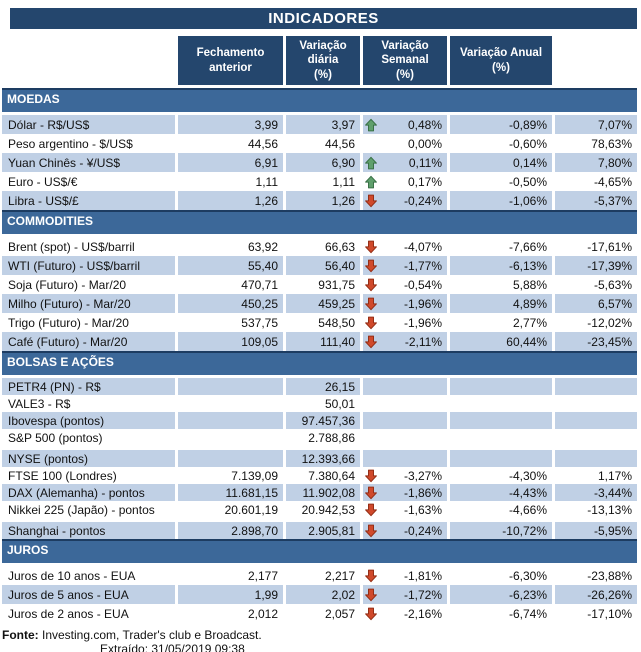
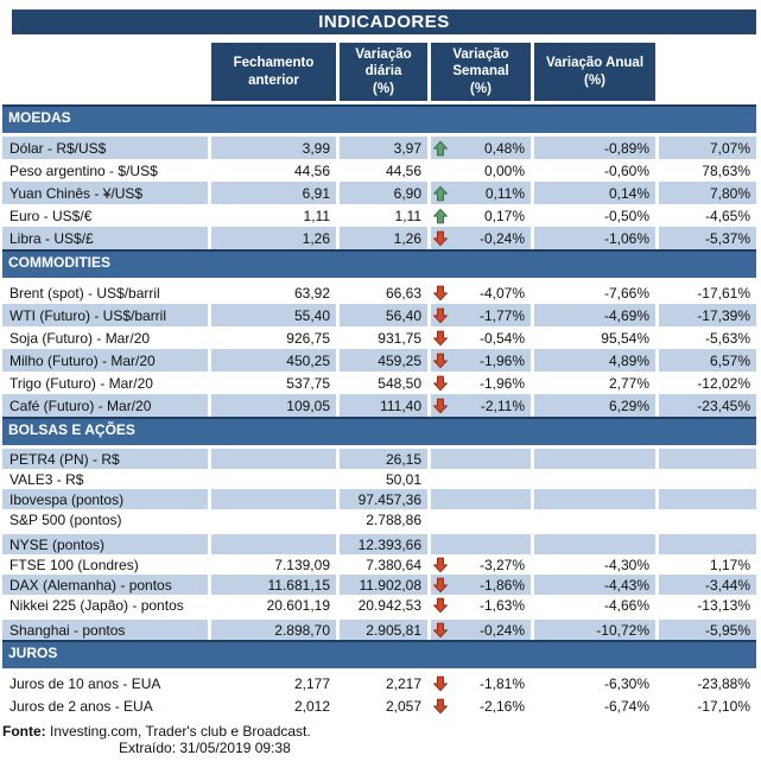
  INDICADORES
  Fechamento
  anterior
  Variação diária
  (%)
  Variação Semanal
  (%)
  Variação Anual
  (%)
  MOEDAS
  Dólar - R$/US$
  3,99
  3,97
  0,48%
  -0,89%
  7,07%
  Peso argentino - $/US$
  44,56
  44,56
  0,00%
  -0,60%
  78,63%
  Yuan Chinês - ¥/US$
  6,91
  6,90
  0,11%
  0,14%
  7,80%
  Euro - US$/€
  1,11
  1,11
  0,17%
  -0,50%
  -4,65%
  Libra - US$/£
  1,26
  1,26
  -0,24%
  -1,06%
  -5,37%
  COMMODITIES
  Brent (spot) - US$/barril
  63,92
  66,63
  -4,07%
  -7,66%
  -17,61%
  WTI (Futuro) - US$/barril
  55,40
  56,40
  -1,77%
- -6,13%
+ -4,69%
  -17,39%
  Soja (Futuro) - Mar/20
- 470,71
+ 926,75
  931,75
  -0,54%
- 5,88%
+ 95,54%
  -5,63%
  Milho (Futuro) - Mar/20
  450,25
  459,25
  -1,96%
  4,89%
  6,57%
  Trigo (Futuro) - Mar/20
  537,75
  548,50
  -1,96%
  2,77%
  -12,02%
  Café (Futuro) - Mar/20
  109,05
  111,40
  -2,11%
- 60,44%
+ 6,29%
  -23,45%
  BOLSAS E AÇÕES
  PETR4 (PN) - R$
  26,15
  VALE3 - R$
  50,01
  Ibovespa (pontos)
  97.457,36
  S&P 500 (pontos)
  2.788,86
  NYSE (pontos)
  12.393,66
  FTSE 100 (Londres)
  7.139,09
  7.380,64
  -3,27%
  -4,30%
  1,17%
  DAX (Alemanha) - pontos
  11.681,15
  11.902,08
  -1,86%
  -4,43%
  -3,44%
  Nikkei 225 (Japão) - pontos
  20.601,19
  20.942,53
  -1,63%
  -4,66%
  -13,13%
  Shanghai - pontos
  2.898,70
  2.905,81
  -0,24%
  -10,72%
  -5,95%
  JUROS
  Juros de 10 anos - EUA
  2,177
  2,217
  -1,81%
  -6,30%
  -23,88%
- Juros de 5 anos - EUA
- 1,99
- 2,02
- -1,72%
- -6,23%
- -26,26%
  Juros de 2 anos - EUA
  2,012
  2,057
  -2,16%
  -6,74%
  -17,10%
  Fonte: Investing.com, Trader's club e Broadcast.
  Extraído: 31/05/2019 09:38
